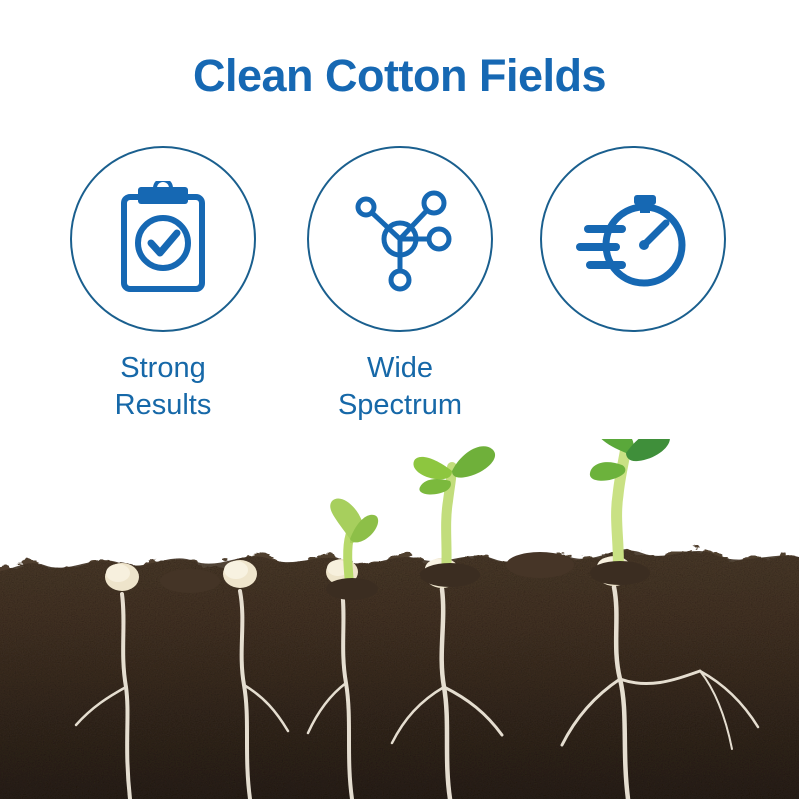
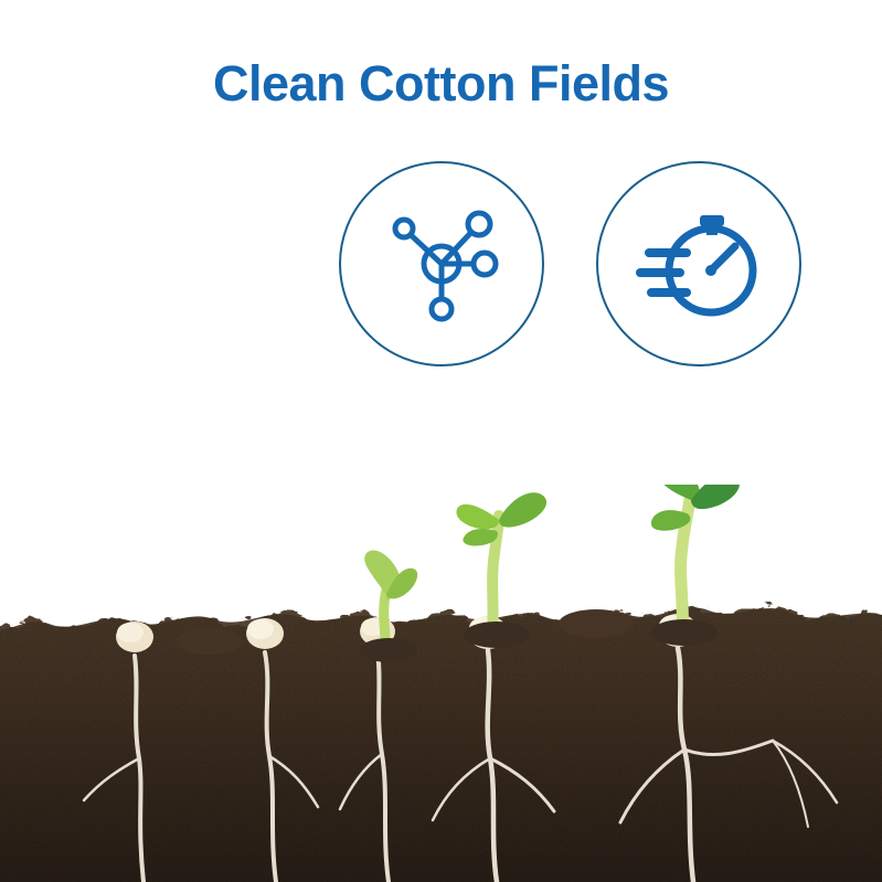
  Clean Cotton Fields
- Strong
- Results
- Wide
- Spectrum
